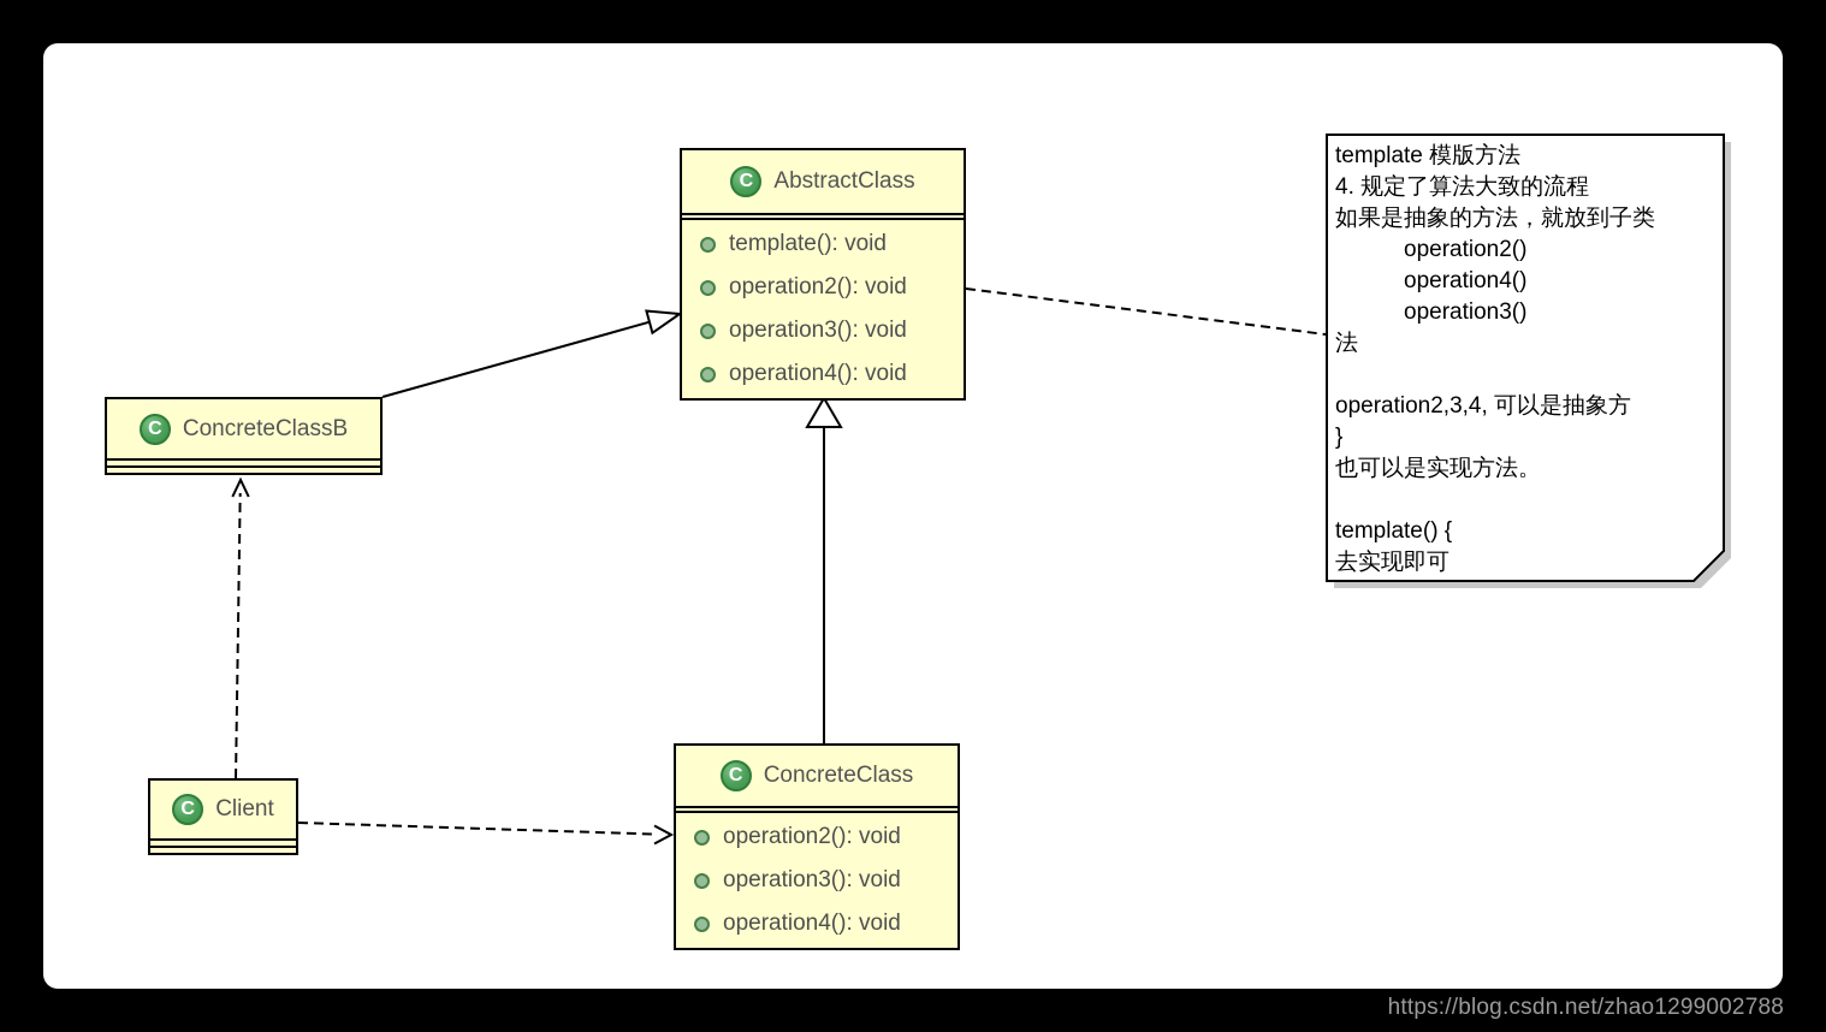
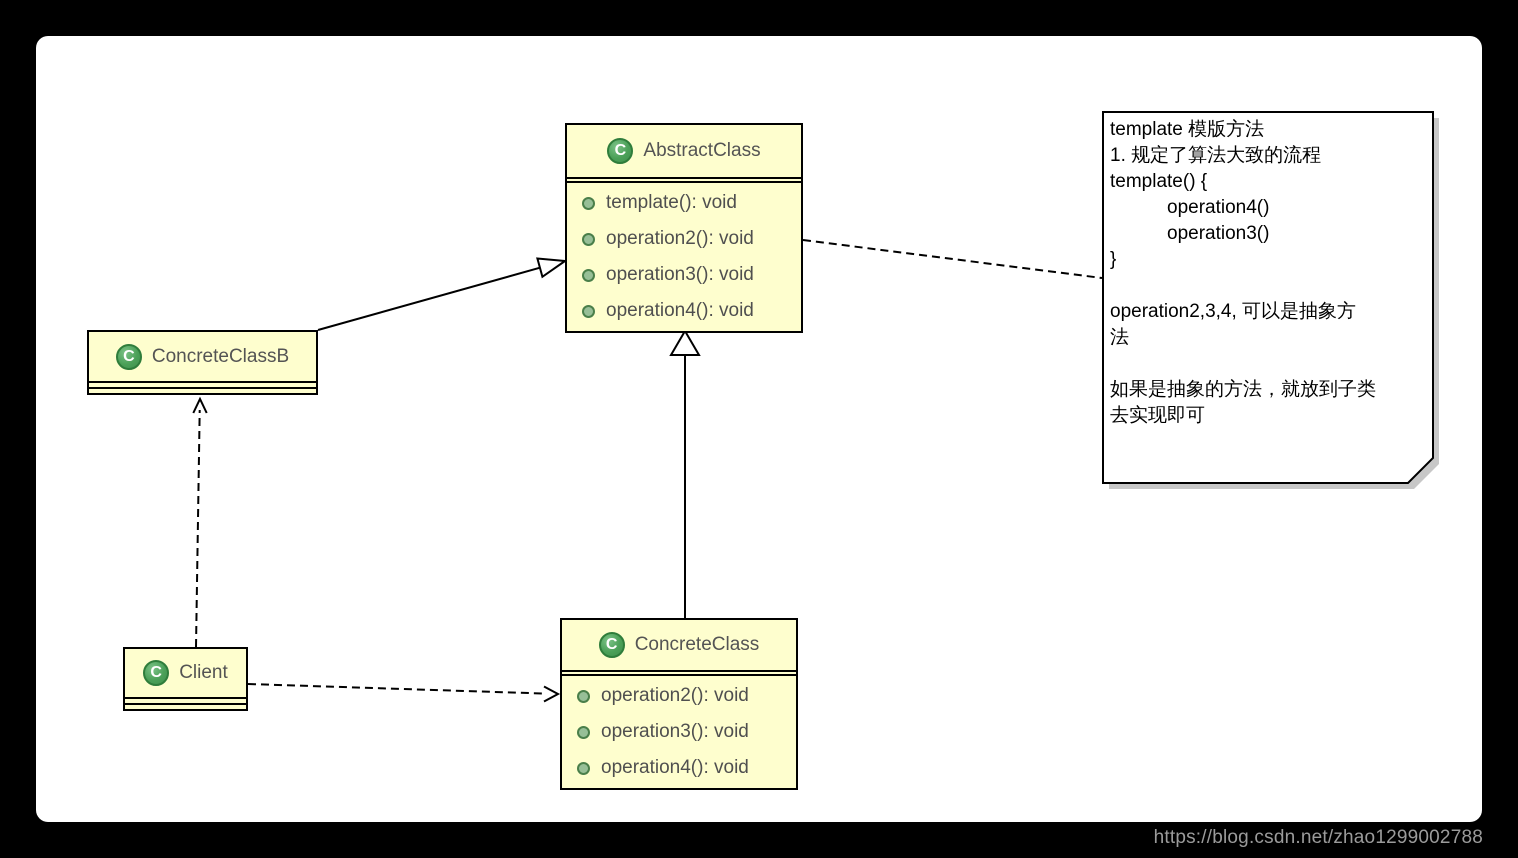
  C
  AbstractClass
  template(): void
  operation2(): void
  operation3(): void
  operation4(): void
  C
  ConcreteClassB
  C
  Client
  C
  ConcreteClass
  operation2(): void
  operation3(): void
  operation4(): void
  template 模版方法
- 4. 规定了算法大致的流程
+ 1. 规定了算法大致的流程
- 如果是抽象的方法，就放到子类
+ template() {
- operation2()
  operation4()
  operation3()
- 法
+ }
  operation2,3,4, 可以是抽象方
- }
+ 法
- 也可以是实现方法。
- template() {
+ 如果是抽象的方法，就放到子类
  去实现即可
  https://blog.csdn.net/zhao1299002788
